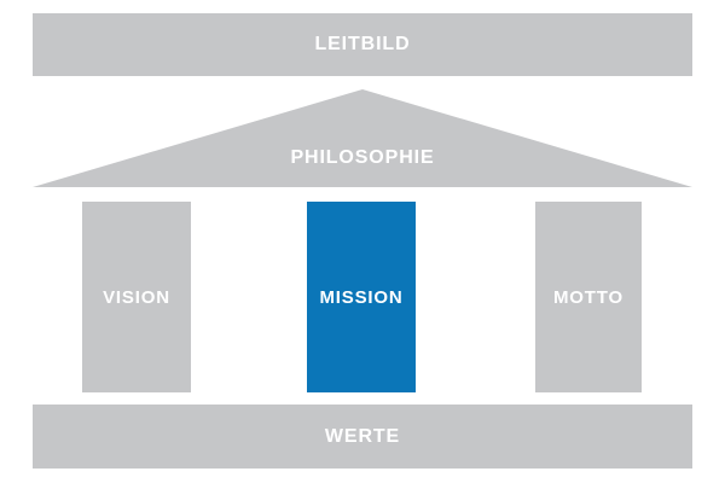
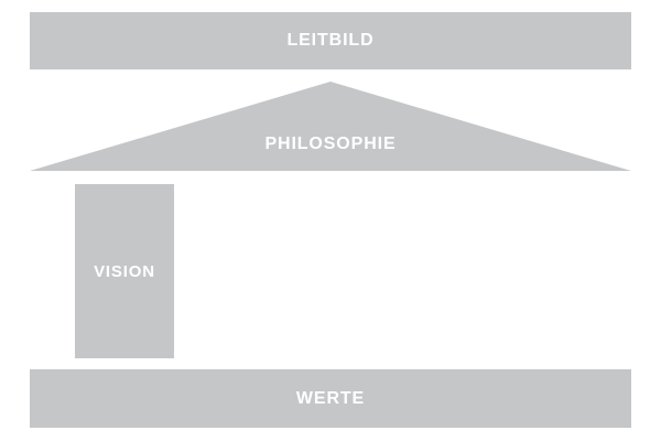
  LEITBILD
  PHILOSOPHIE
  VISION
- MISSION
- MOTTO
  WERTE
